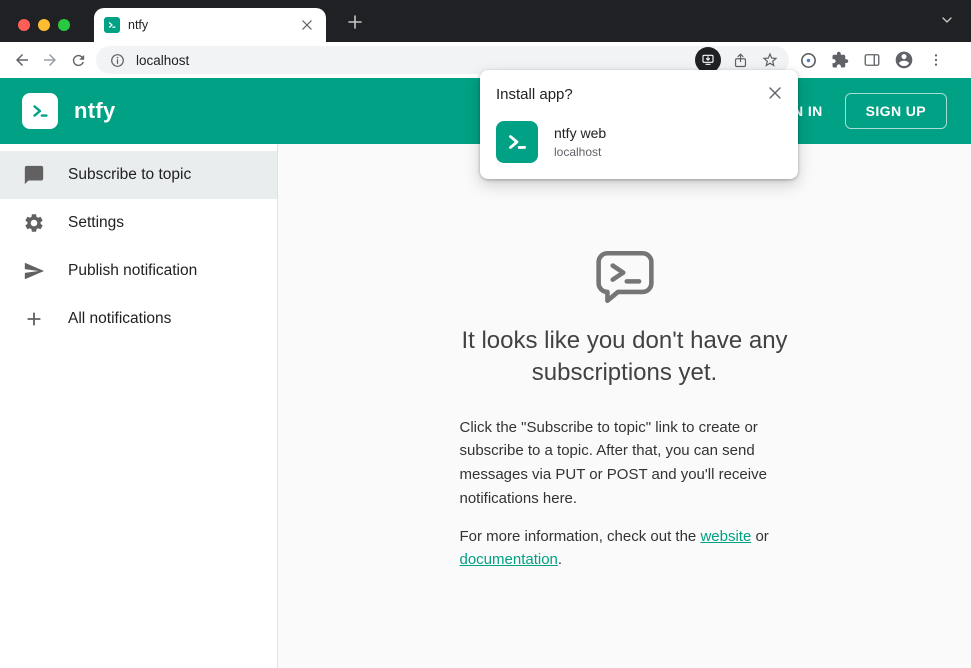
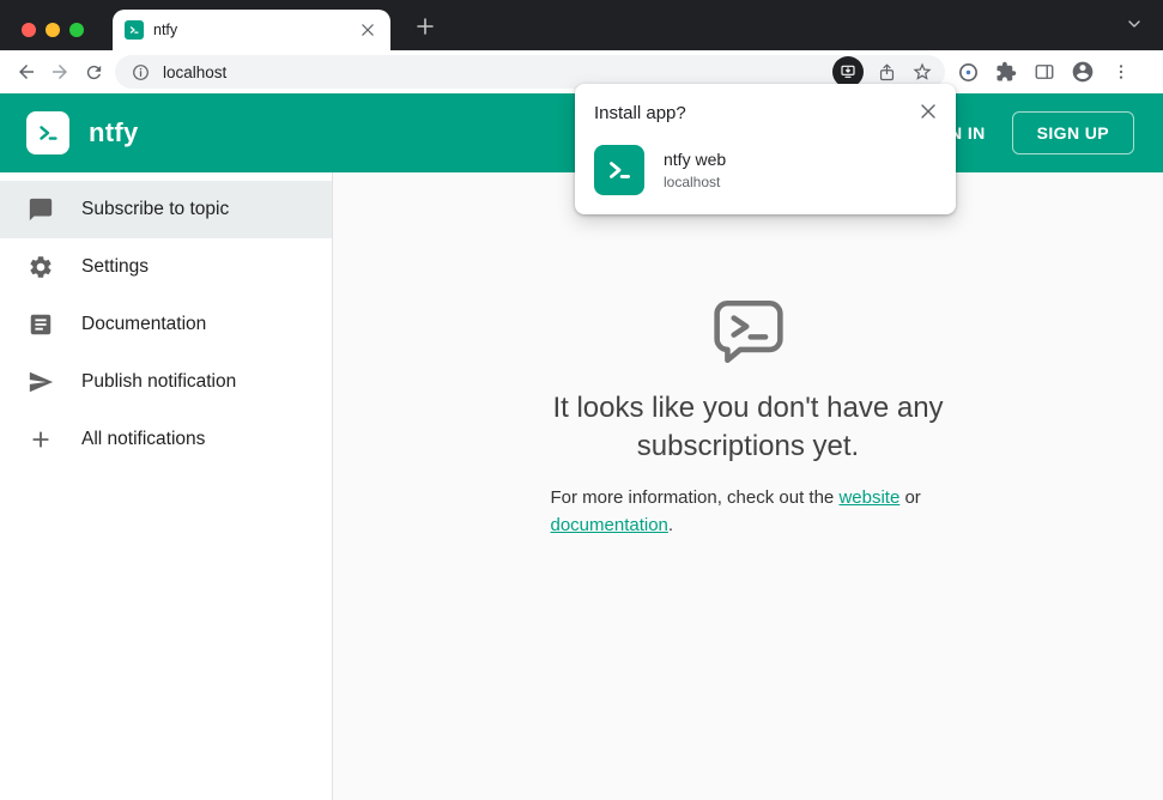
  ntfy
  localhost
  ntfy
  SIGN UP
  Subscribe to topic
  Settings
+ Documentation
  Publish notification
  All notifications
  It looks like you don't have any subscriptions yet.
- Click the "Subscribe to topic" link to create or subscribe to a topic. After that, you can send messages via PUT or POST and you'll receive notifications here.
  For more information, check out the website or documentation.
  Install app?
  ntfy web
  localhost
